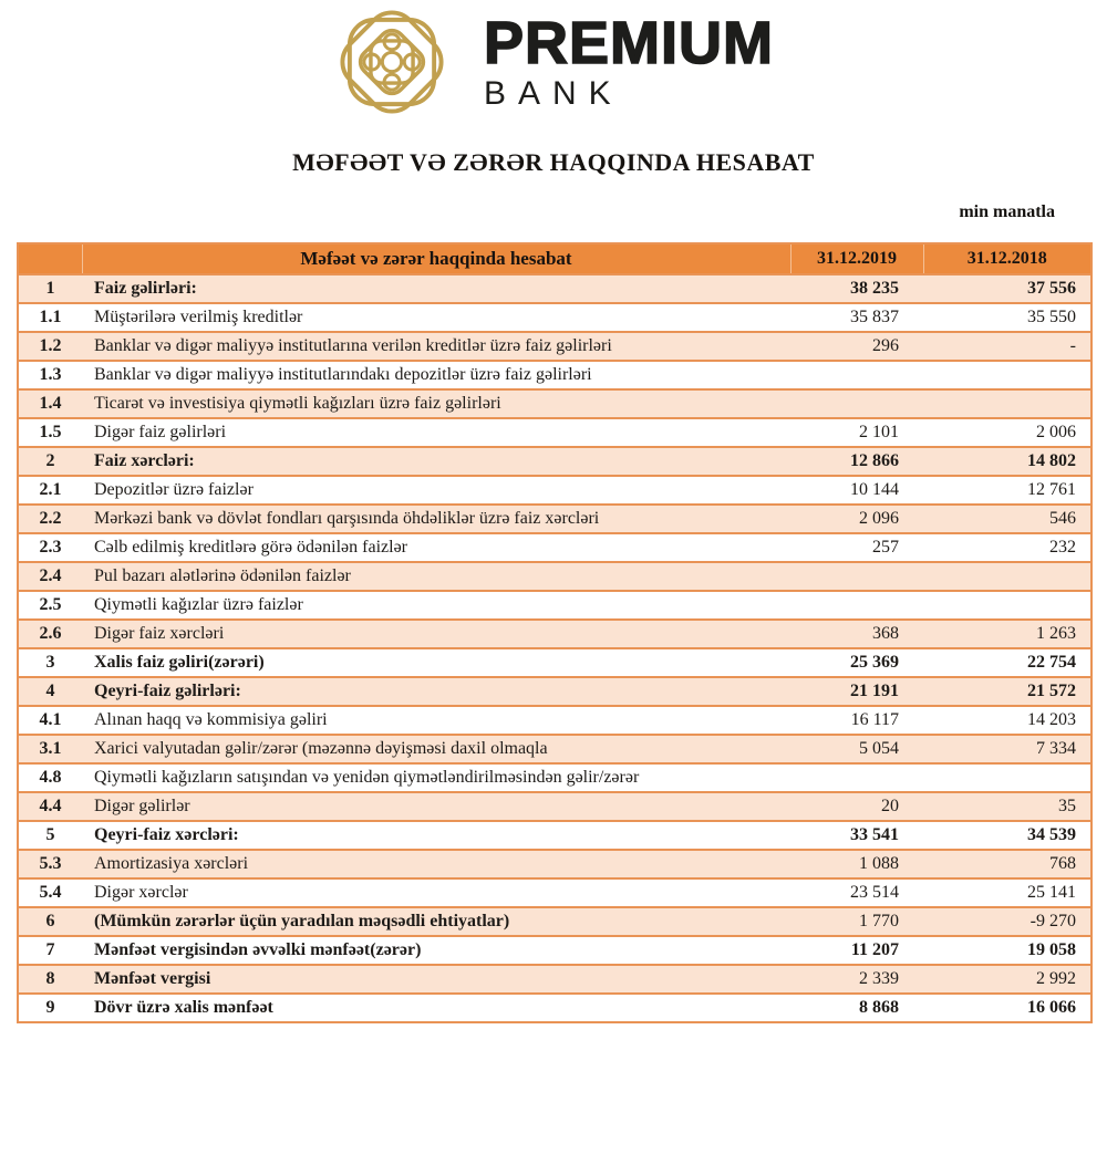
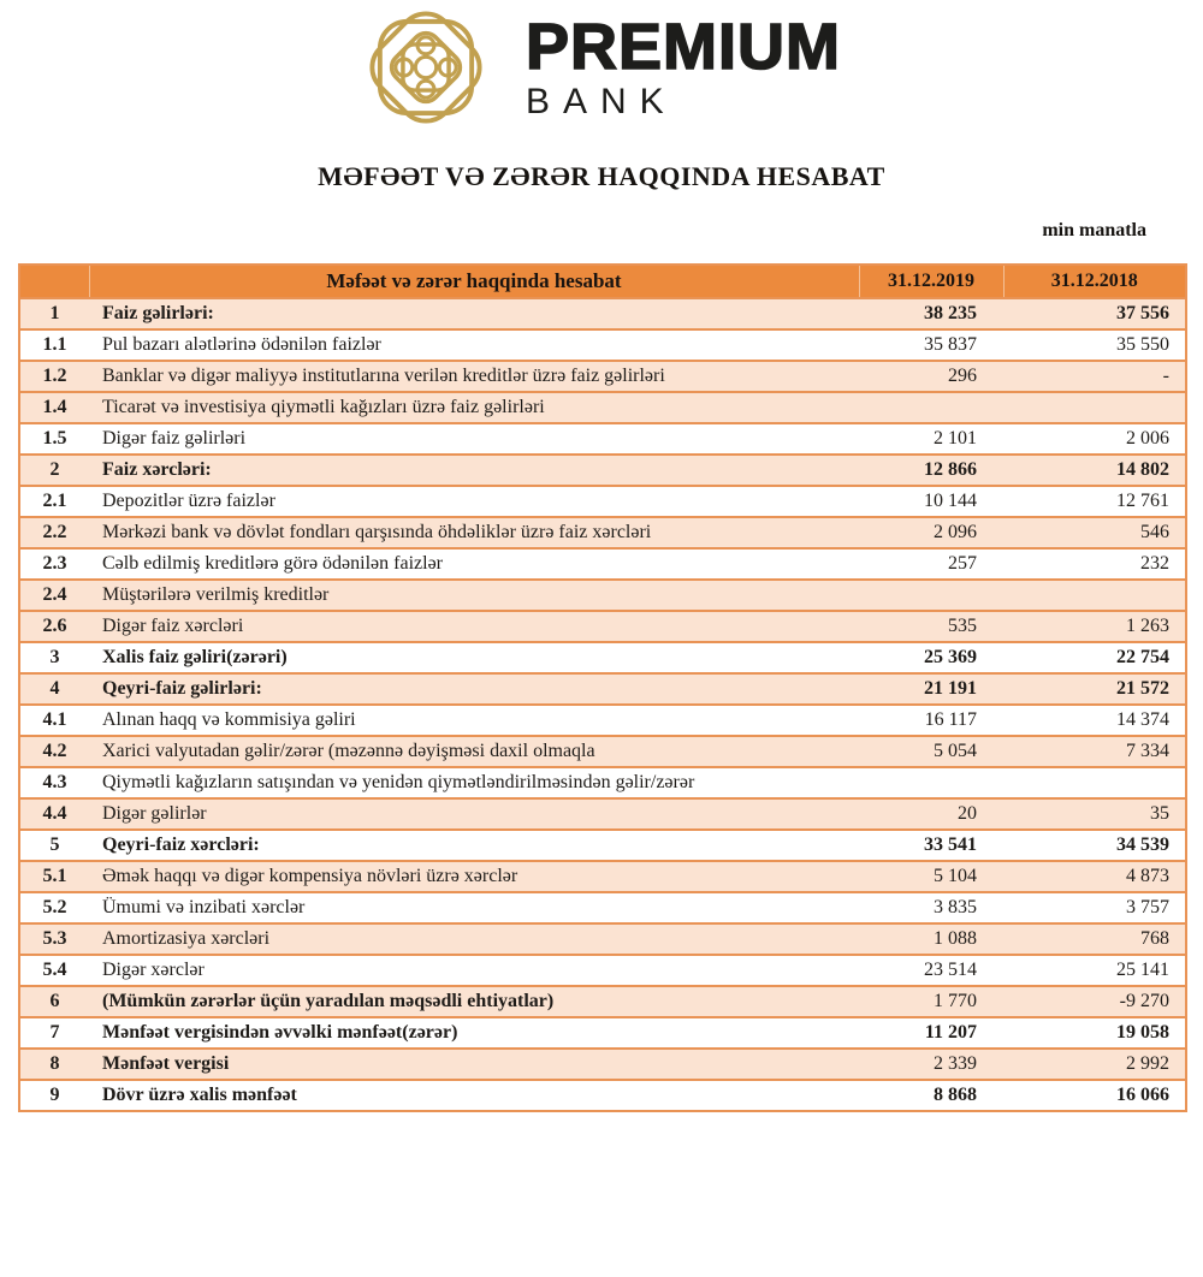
  PREMIUM
  BANK
  MƏFƏƏT VƏ ZƏRƏR HAQQINDA HESABAT
  min manatla
  	Məfəət və zərər haqqinda hesabat	31.12.2019	31.12.2018
  1	Faiz gəlirləri:	38 235	37 556
- 1.1	Müştərilərə verilmiş kreditlər	35 837	35 550
+ 1.1	Pul bazarı alətlərinə ödənilən faizlər	35 837	35 550
  1.2	Banklar və digər maliyyə institutlarına verilən kreditlər üzrə faiz gəlirləri	296	-
- 1.3	Banklar və digər maliyyə institutlarındakı depozitlər üzrə faiz gəlirləri
  1.4	Ticarət və investisiya qiymətli kağızları üzrə faiz gəlirləri
  1.5	Digər faiz gəlirləri	2 101	2 006
  2	Faiz xərcləri:	12 866	14 802
  2.1	Depozitlər üzrə faizlər	10 144	12 761
  2.2	Mərkəzi bank və dövlət fondları qarşısında öhdəliklər üzrə faiz xərcləri	2 096	546
  2.3	Cəlb edilmiş kreditlərə görə ödənilən faizlər	257	232
- 2.4	Pul bazarı alətlərinə ödənilən faizlər
+ 2.4	Müştərilərə verilmiş kreditlər
- 2.5	Qiymətli kağızlar üzrə faizlər
- 2.6	Digər faiz xərcləri	368	1 263
+ 2.6	Digər faiz xərcləri	535	1 263
  3	Xalis faiz gəliri(zərəri)	25 369	22 754
  4	Qeyri-faiz gəlirləri:	21 191	21 572
- 4.1	Alınan haqq və kommisiya gəliri	16 117	14 203
+ 4.1	Alınan haqq və kommisiya gəliri	16 117	14 374
- 3.1	Xarici valyutadan gəlir/zərər (məzənnə dəyişməsi daxil olmaqla	5 054	7 334
+ 4.2	Xarici valyutadan gəlir/zərər (məzənnə dəyişməsi daxil olmaqla	5 054	7 334
- 4.8	Qiymətli kağızların satışından və yenidən qiymətləndirilməsindən gəlir/zərər
+ 4.3	Qiymətli kağızların satışından və yenidən qiymətləndirilməsindən gəlir/zərər
  4.4	Digər gəlirlər	20	35
  5	Qeyri-faiz xərcləri:	33 541	34 539
+ 5.1	Əmək haqqı və digər kompensiya növləri üzrə xərclər	5 104	4 873
+ 5.2	Ümumi və inzibati xərclər	3 835	3 757
  5.3	Amortizasiya xərcləri	1 088	768
  5.4	Digər xərclər	23 514	25 141
  6	(Mümkün zərərlər üçün yaradılan məqsədli ehtiyatlar)	1 770	-9 270
  7	Mənfəət vergisindən əvvəlki mənfəət(zərər)	11 207	19 058
  8	Mənfəət vergisi	2 339	2 992
  9	Dövr üzrə xalis mənfəət	8 868	16 066
